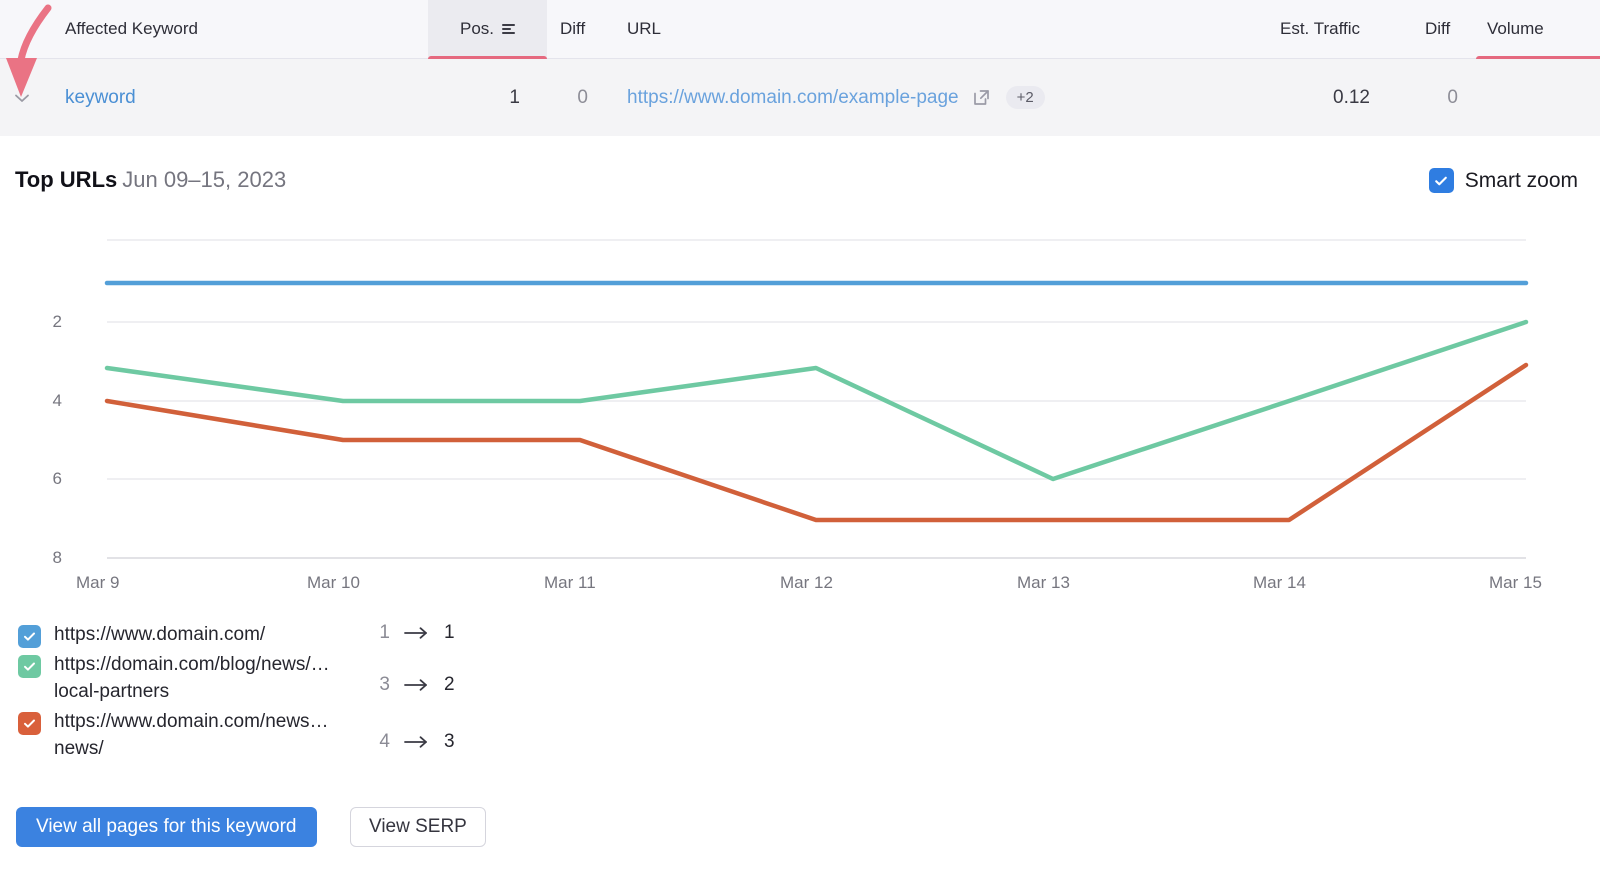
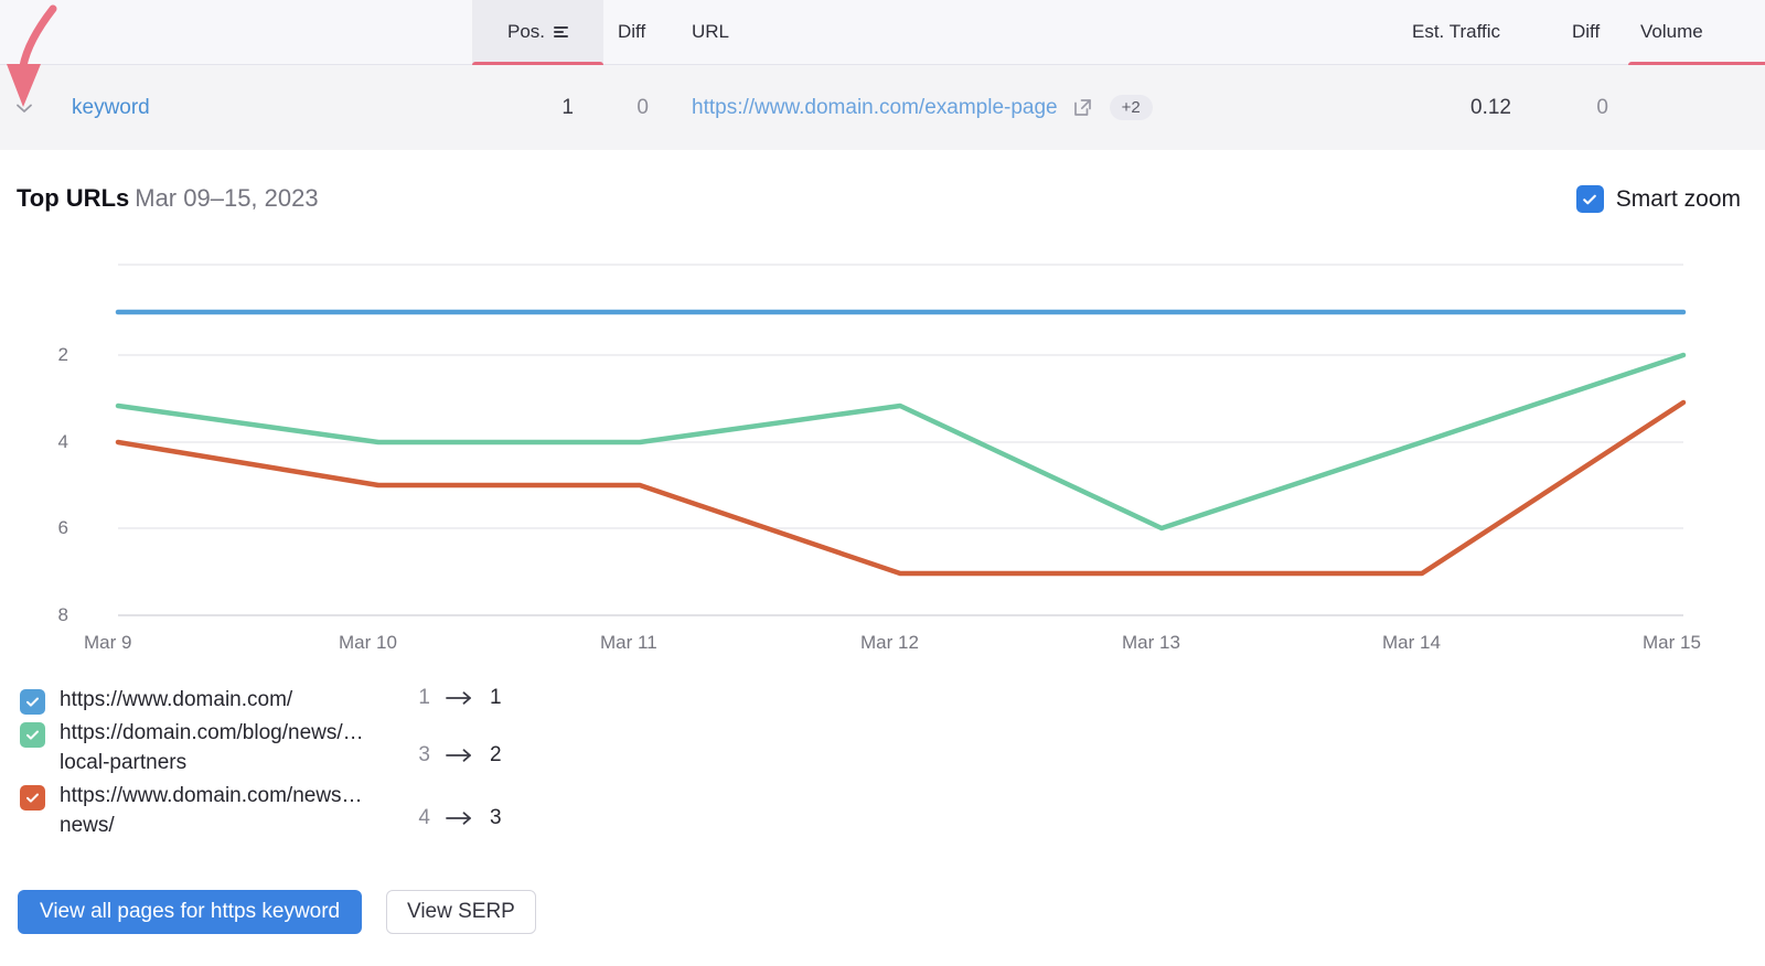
- Affected Keyword
  Pos.
  Diff
  URL
  Est. Traffic
  Diff
  Volume
  keyword
  1
  0
  https://www.domain.com/example-page
  +2
  0.12
  0
- Top URLs Jun 09–15, 2023
+ Top URLs Mar 09–15, 2023
  Smart zoom
  2
  4
  6
  8
  Mar 9
  Mar 10
  Mar 11
  Mar 12
  Mar 13
  Mar 14
  Mar 15
  https://www.domain.com/
  1
  1
  https://domain.com/blog/news/…
  local-partners
  3
  2
  https://www.domain.com/news…
  news/
  4
  3
- View all pages for this keyword
+ View all pages for https keyword
  View SERP
